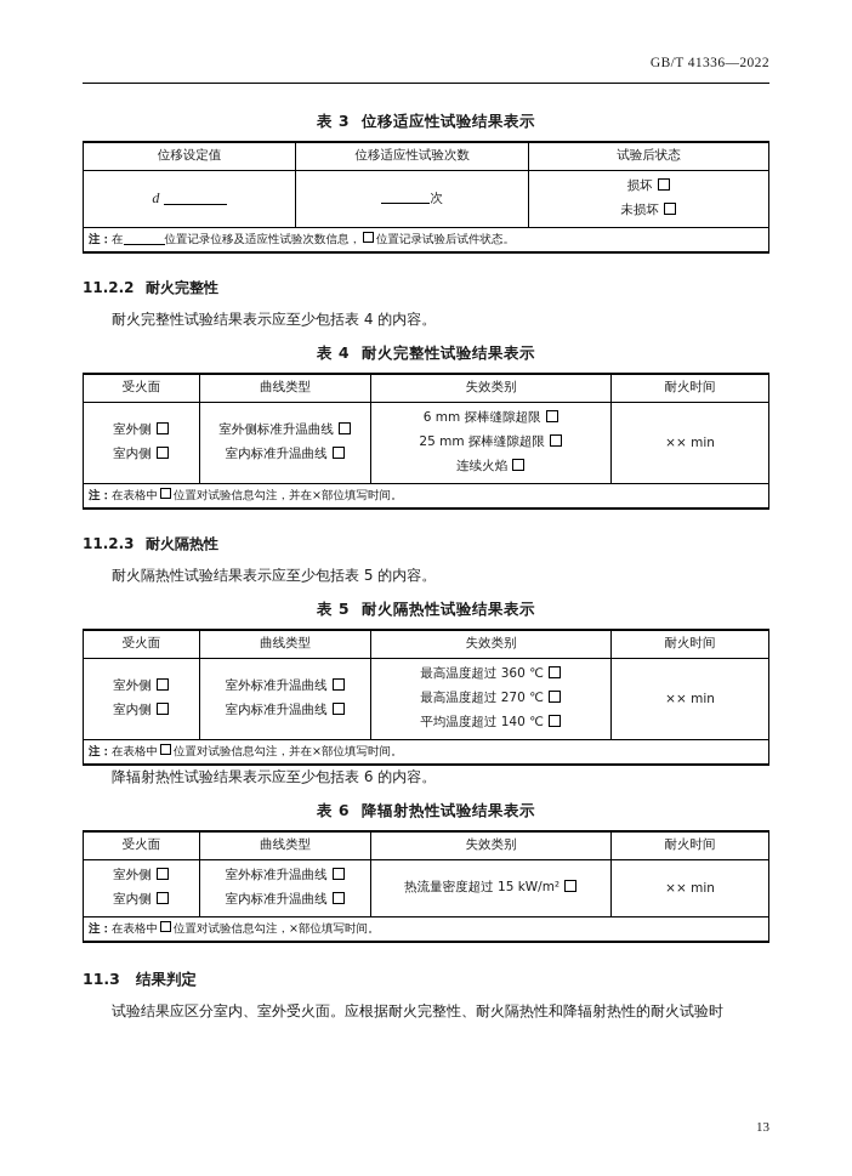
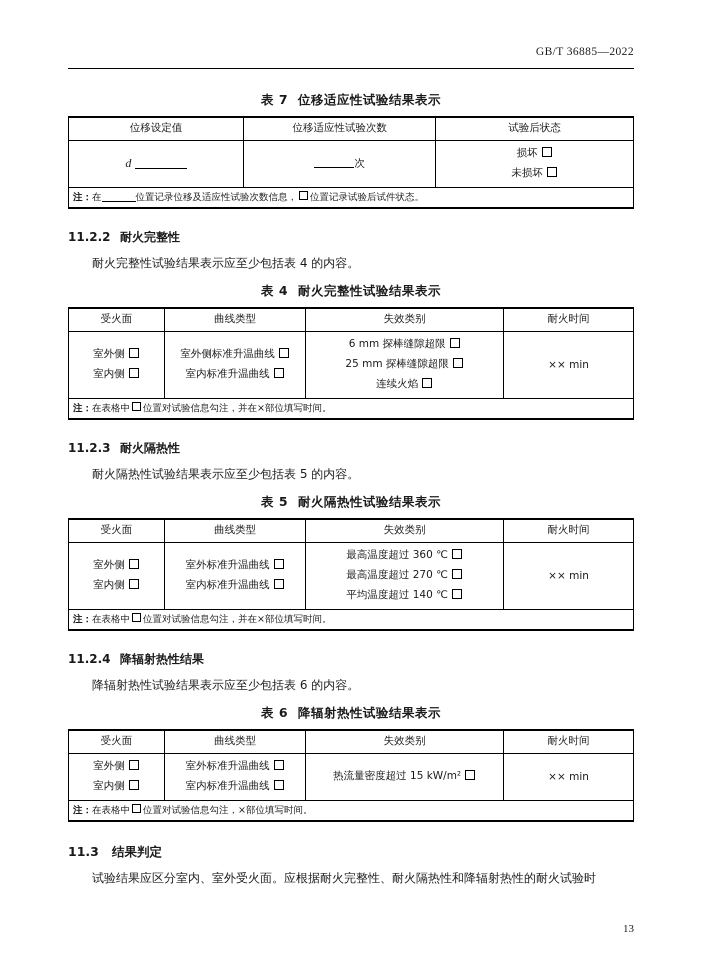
- GB/T 41336—2022
+ GB/T 36885—2022
- 表 3 位移适应性试验结果表示
+ 表 7 位移适应性试验结果表示
  位移设定值	位移适应性试验次数	试验后状态
  d	次	损坏 未损坏
  注：在 位置记录位移及适应性试验次数信息， 位置记录试验后试件状态。
  11.2.2 耐火完整性
  耐火完整性试验结果表示应至少包括表 4 的内容。
  表 4 耐火完整性试验结果表示
  受火面	曲线类型	失效类别	耐火时间
  室外侧 室内侧	室外侧标准升温曲线 室内标准升温曲线	6 mm 探棒缝隙超限 25 mm 探棒缝隙超限 连续火焰	×× min
  注：在表格中 位置对试验信息勾注，并在×部位填写时间。
  11.2.3 耐火隔热性
  耐火隔热性试验结果表示应至少包括表 5 的内容。
  表 5 耐火隔热性试验结果表示
  受火面	曲线类型	失效类别	耐火时间
  室外侧 室内侧	室外标准升温曲线 室内标准升温曲线	最高温度超过 360 ℃ 最高温度超过 270 ℃ 平均温度超过 140 ℃	×× min
  注：在表格中 位置对试验信息勾注，并在×部位填写时间。
+ 11.2.4 降辐射热性结果
  降辐射热性试验结果表示应至少包括表 6 的内容。
  表 6 降辐射热性试验结果表示
  受火面	曲线类型	失效类别	耐火时间
  室外侧 室内侧	室外标准升温曲线 室内标准升温曲线	热流量密度超过 15 kW/m²	×× min
  注：在表格中 位置对试验信息勾注，×部位填写时间。
  11.3 结果判定
  试验结果应区分室内、室外受火面。应根据耐火完整性、耐火隔热性和降辐射热性的耐火试验时
  13
